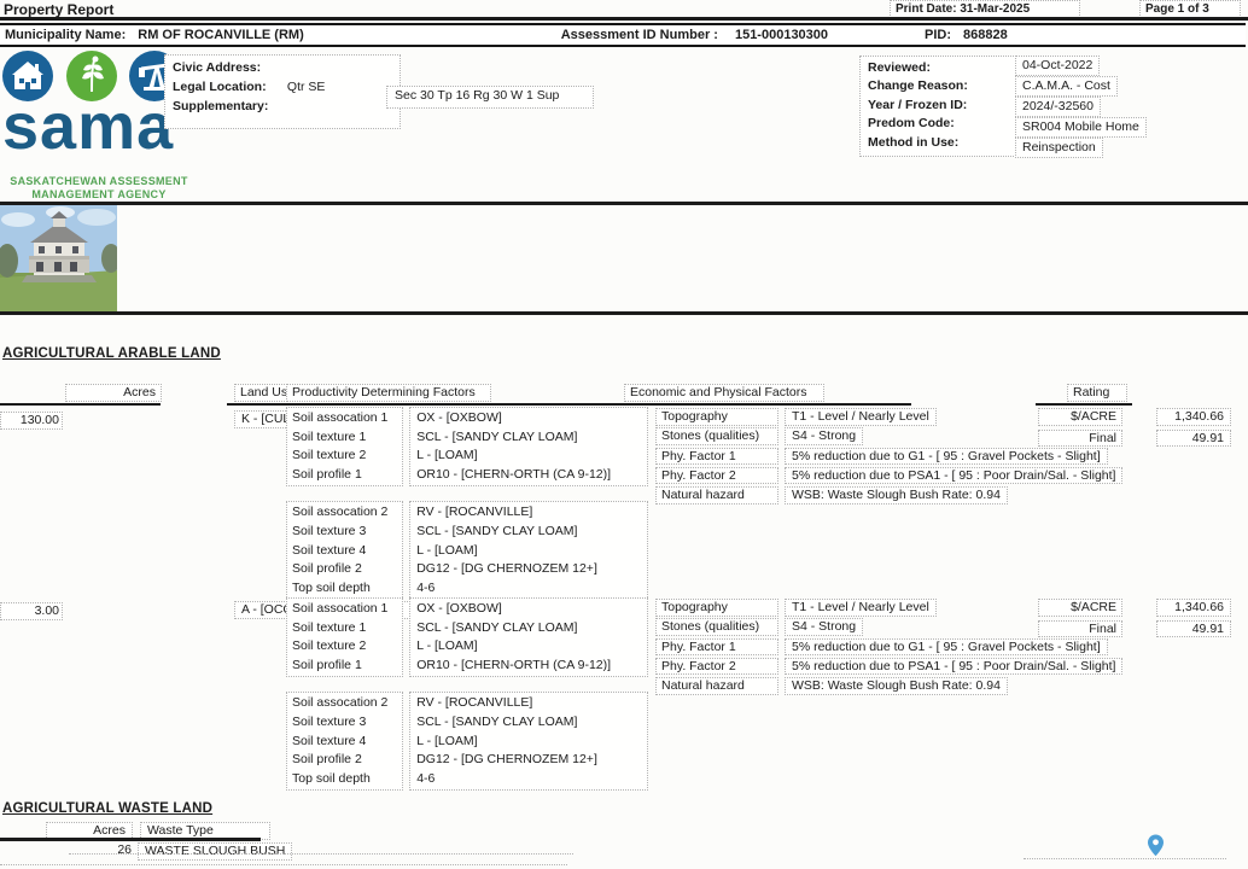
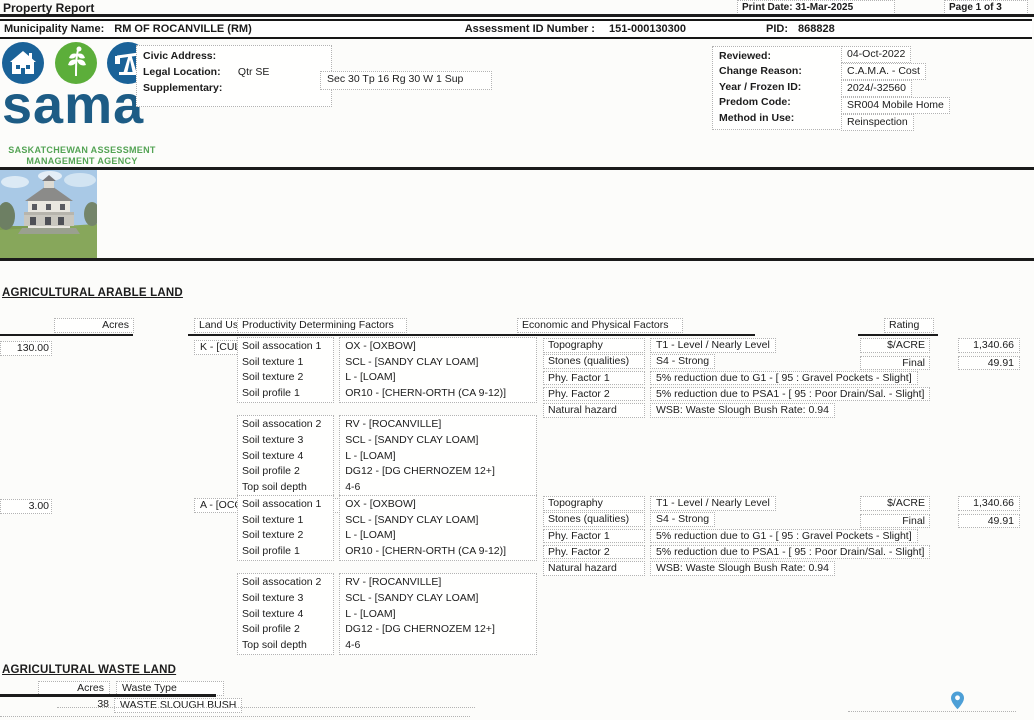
  Property Report
  Print Date: 31-Mar-2025
  Page 1 of 3
  Municipality Name:
  RM OF ROCANVILLE (RM)
  Assessment ID Number :
  151-000130300
  PID:
  868828
  sama
  SASKATCHEWAN ASSESSMENT
  MANAGEMENT AGENCY
  Civic Address:
  Legal Location: Qtr SE
  Supplementary:
  Sec 30 Tp 16 Rg 30 W 1 Sup
  Reviewed:
  Change Reason:
  Year / Frozen ID:
  Predom Code:
  Method in Use:
  04-Oct-2022
  C.A.M.A. - Cost
  2024/-32560
  SR004 Mobile Home
  Reinspection
  AGRICULTURAL ARABLE LAND
  Acres
  Land Us
  Productivity Determining Factors
  Economic and Physical Factors
  Rating
  130.00
  Soil assocation 1
  Soil texture 1
  Soil texture 2
  Soil profile 1
  OX - [OXBOW]
  SCL - [SANDY CLAY LOAM]
  L - [LOAM]
  OR10 - [CHERN-ORTH (CA 9-12)]
  Soil assocation 2
  Soil texture 3
  Soil texture 4
  Soil profile 2
  Top soil depth
  RV - [ROCANVILLE]
  SCL - [SANDY CLAY LOAM]
  L - [LOAM]
  DG12 - [DG CHERNOZEM 12+]
  4-6
  Topography
  T1 - Level / Nearly Level
  Stones (qualities)
  S4 - Strong
  Phy. Factor 1
  5% reduction due to G1 - [ 95 : Gravel Pockets - Slight]
  Phy. Factor 2
  5% reduction due to PSA1 - [ 95 : Poor Drain/Sal. - Slight]
  Natural hazard
  WSB: Waste Slough Bush Rate: 0.94
  $/ACRE
  1,340.66
  Final
  49.91
  3.00
  Soil assocation 1
  Soil texture 1
  Soil texture 2
  Soil profile 1
  OX - [OXBOW]
  SCL - [SANDY CLAY LOAM]
  L - [LOAM]
  OR10 - [CHERN-ORTH (CA 9-12)]
  Soil assocation 2
  Soil texture 3
  Soil texture 4
  Soil profile 2
  Top soil depth
  RV - [ROCANVILLE]
  SCL - [SANDY CLAY LOAM]
  L - [LOAM]
  DG12 - [DG CHERNOZEM 12+]
  4-6
  Topography
  T1 - Level / Nearly Level
  Stones (qualities)
  S4 - Strong
  Phy. Factor 1
  5% reduction due to G1 - [ 95 : Gravel Pockets - Slight]
  Phy. Factor 2
  5% reduction due to PSA1 - [ 95 : Poor Drain/Sal. - Slight]
  Natural hazard
  WSB: Waste Slough Bush Rate: 0.94
  $/ACRE
  1,340.66
  Final
  49.91
  AGRICULTURAL WASTE LAND
  Acres
  Waste Type
- 26
+ 38
  WASTE SLOUGH BUSH
